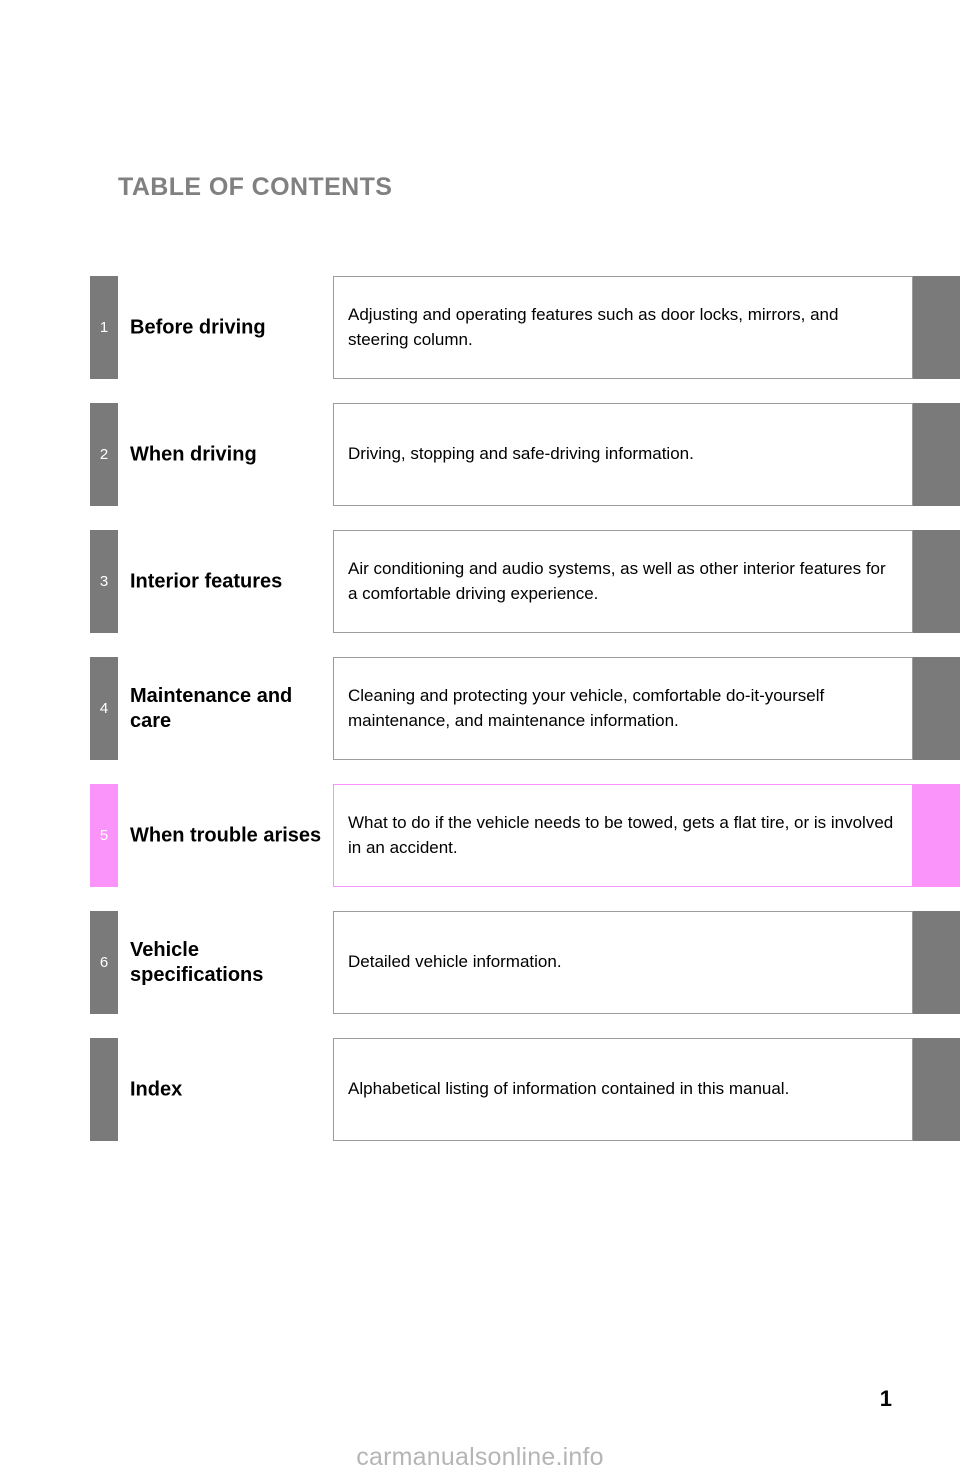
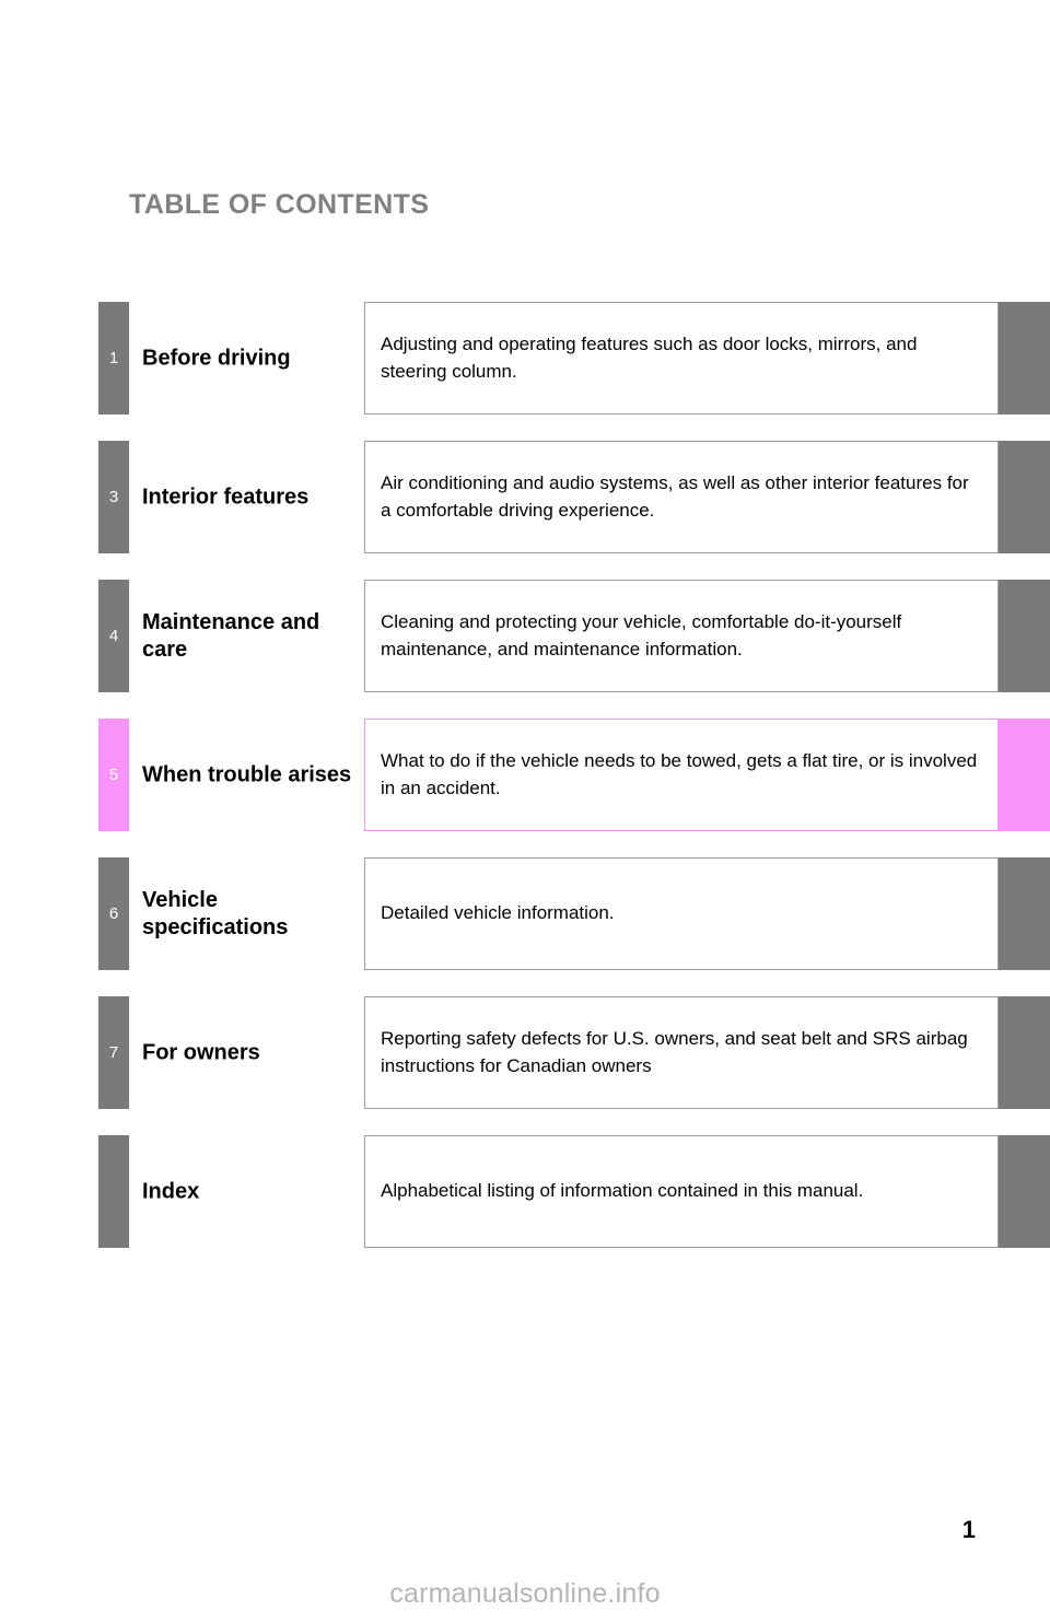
  TABLE OF CONTENTS
  1
  Before driving
  Adjusting and operating features such as door locks, mirrors, and steering column.
- 2
- When driving
- Driving, stopping and safe-driving information.
  3
  Interior features
  Air conditioning and audio systems, as well as other interior features for a comfortable driving experience.
  4
  Maintenance and care
  Cleaning and protecting your vehicle, comfortable do-it-yourself maintenance, and maintenance information.
  5
  When trouble arises
  What to do if the vehicle needs to be towed, gets a flat tire, or is involved in an accident.
  6
  Vehicle specifications
  Detailed vehicle information.
+ 7
+ For owners
+ Reporting safety defects for U.S. owners, and seat belt and SRS airbag instructions for Canadian owners
  Index
  Alphabetical listing of information contained in this manual.
  1
  carmanualsonline.info
